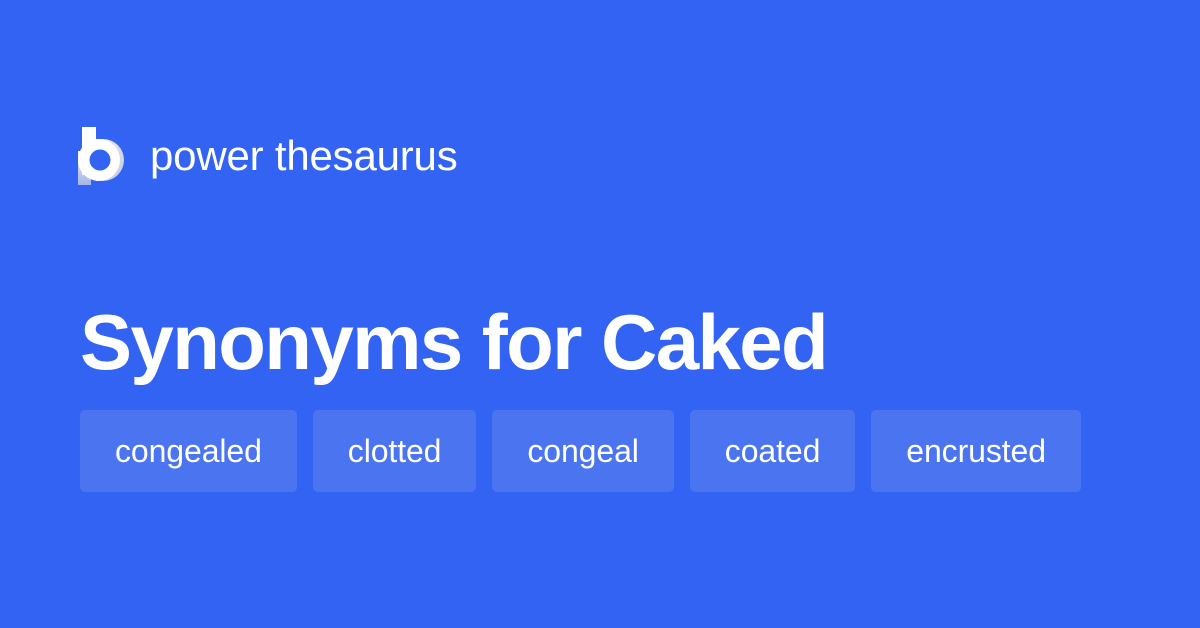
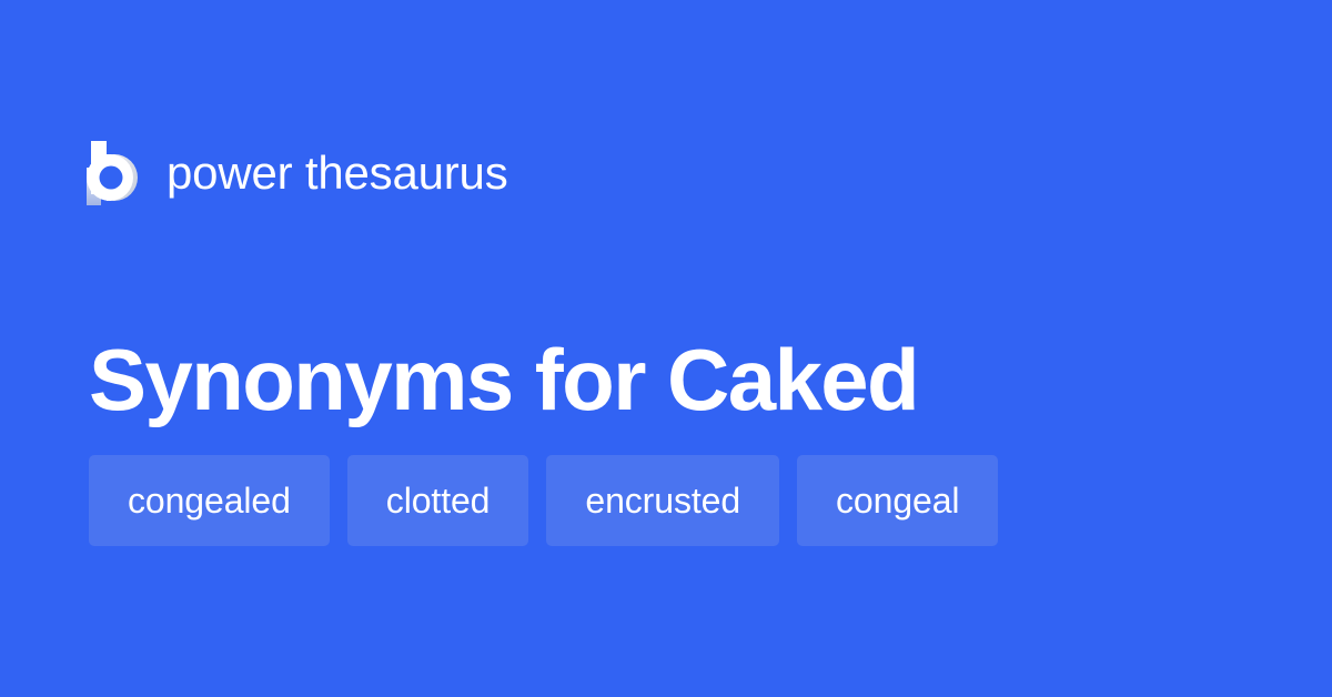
  power thesaurus
  Synonyms for Caked
  congealed
  clotted
- congeal
+ encrusted
- coated
- encrusted
+ congeal
